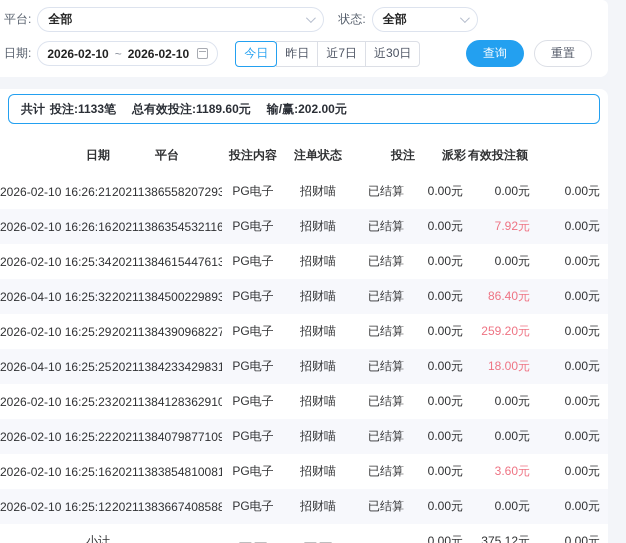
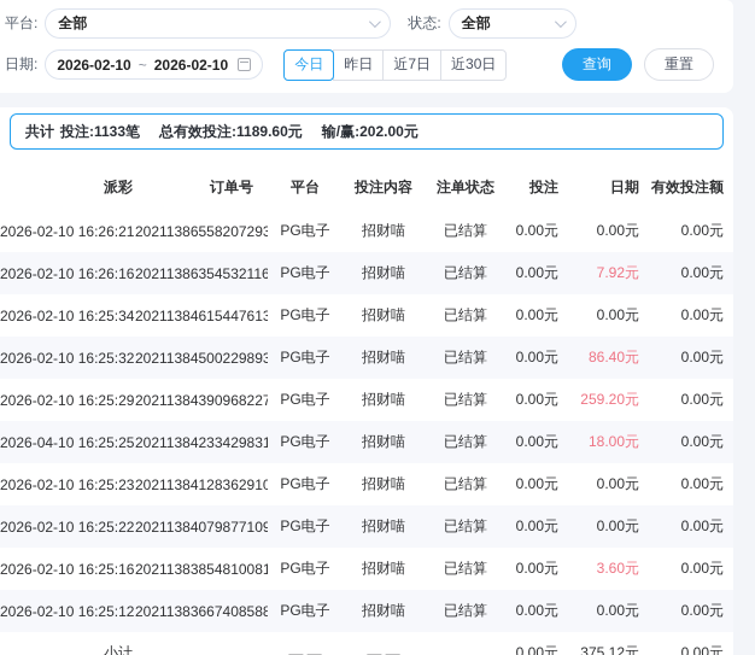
  平台:
  全部
  状态:
  全部
  日期:
  2026-02-10
  ~
  2026-02-10
  今日
  昨日
  近7日
  近30日
  查询
  重置
  共计
  投注:1133笔
  总有效投注:1189.60元
  输/赢:202.00元
- 日期
+ 派彩
+ 订单号
  平台
  投注内容
  注单状态
  投注
- 派彩
+ 日期
  有效投注额
  2026-02-10 16:26:21
  20211386558207293
  PG电子
  招财喵
  已结算
  0.00元
  0.00元
  0.00元
  2026-02-10 16:26:16
  20211386354532116
  PG电子
  招财喵
  已结算
  0.00元
  7.92元
  0.00元
  2026-02-10 16:25:34
  20211384615447613
  PG电子
  招财喵
  已结算
  0.00元
  0.00元
  0.00元
- 2026-04-10 16:25:32
+ 2026-02-10 16:25:32
  20211384500229893
  PG电子
  招财喵
  已结算
  0.00元
  86.40元
  0.00元
  2026-02-10 16:25:29
  20211384390968227
  PG电子
  招财喵
  已结算
  0.00元
  259.20元
  0.00元
  2026-04-10 16:25:25
  20211384233429831
  PG电子
  招财喵
  已结算
  0.00元
  18.00元
  0.00元
  2026-02-10 16:25:23
  20211384128362910
  PG电子
  招财喵
  已结算
  0.00元
  0.00元
  0.00元
  2026-02-10 16:25:22
  20211384079877109
  PG电子
  招财喵
  已结算
  0.00元
  0.00元
  0.00元
  2026-02-10 16:25:16
  20211383854810081
  PG电子
  招财喵
  已结算
  0.00元
  3.60元
  0.00元
  2026-02-10 16:25:12
  20211383667408588
  PG电子
  招财喵
  已结算
  0.00元
  0.00元
  0.00元
  小计
  — —
  — —
  0.00元
  375.12元
  0.00元
